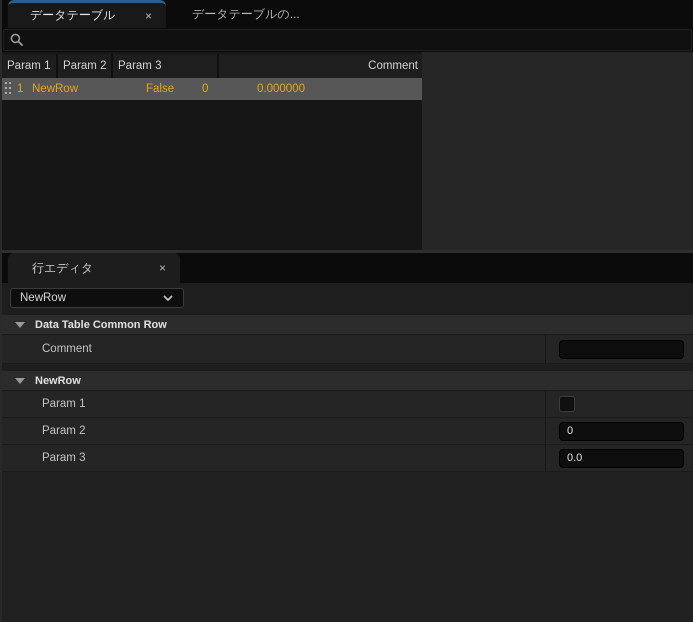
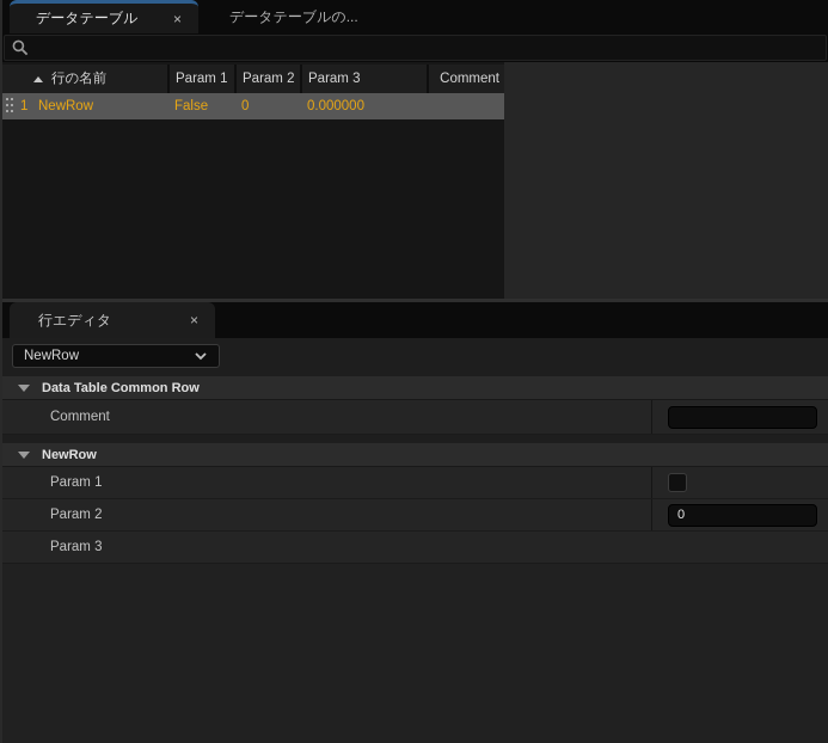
  データテーブル
  ×
  データテーブルの...
+ 行の名前
  Param 1
  Param 2
  Param 3
  Comment
  1
  NewRow
  False
  0
  0.000000
  行エディタ
  ×
  NewRow
  Data Table Common Row
  Comment
  NewRow
  Param 1
  Param 2
  0
  Param 3
- 0.0
